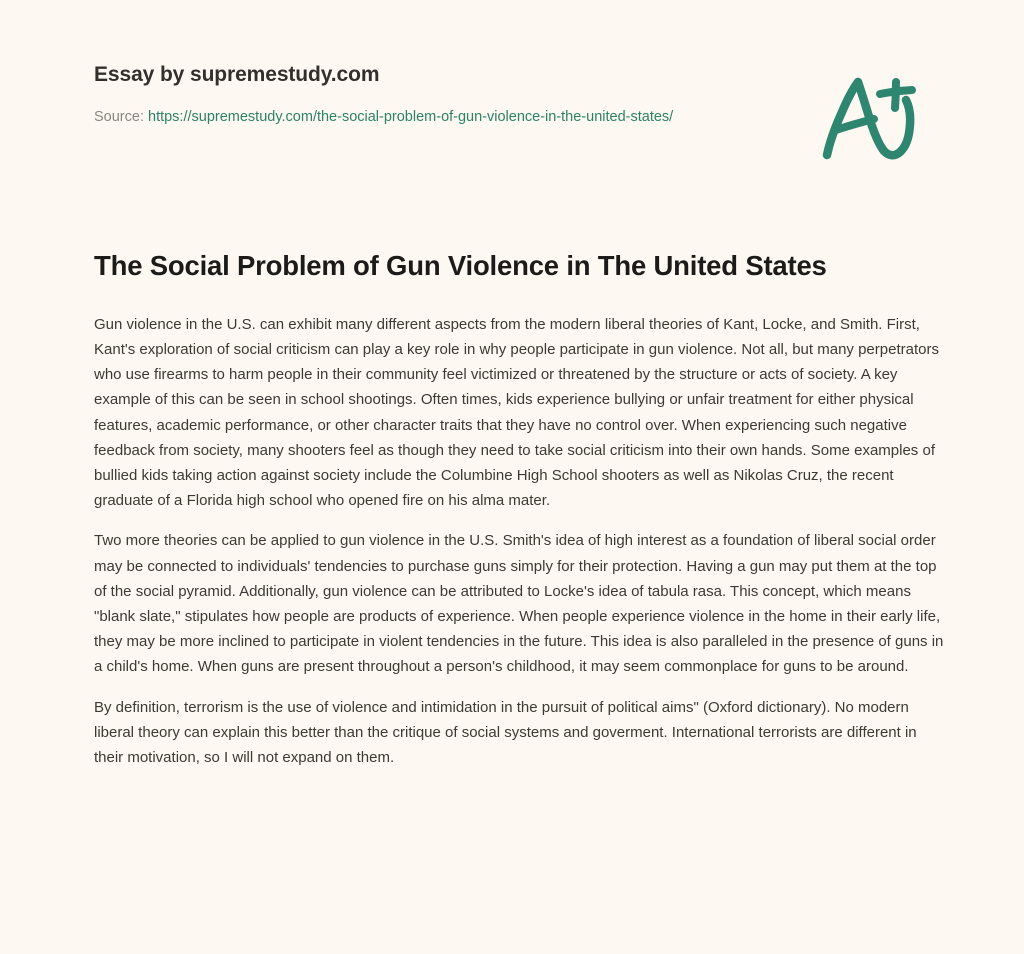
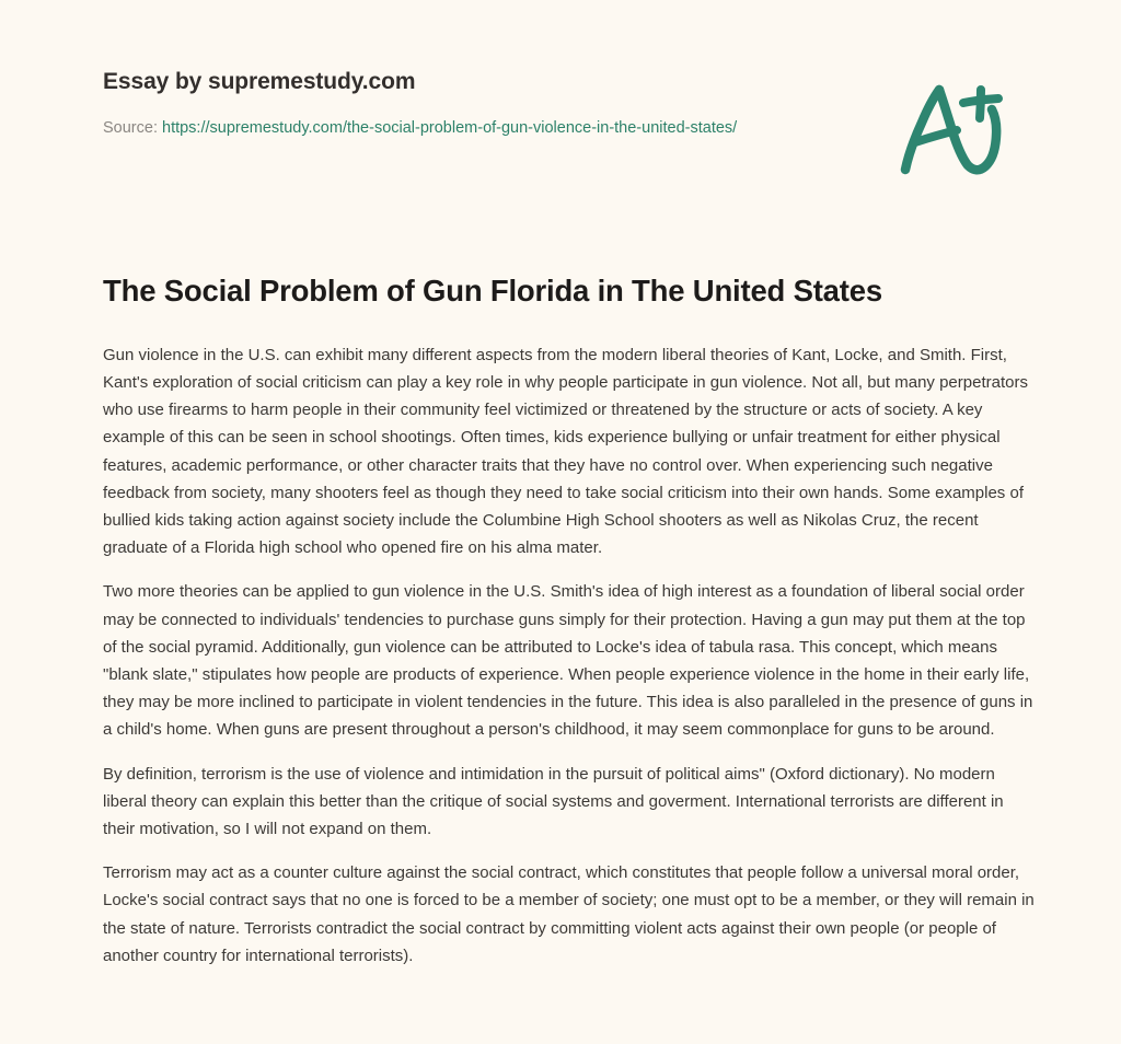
  Essay by supremestudy.com
  Source: https://supremestudy.com/the-social-problem-of-gun-violence-in-the-united-states/
- The Social Problem of Gun Violence in The United States
+ The Social Problem of Gun Florida in The United States
  Gun violence in the U.S. can exhibit many different aspects from the modern liberal theories of Kant, Locke, and Smith. First, Kant's exploration of social criticism can play a key role in why people participate in gun violence. Not all, but many perpetrators who use firearms to harm people in their community feel victimized or threatened by the structure or acts of society. A key example of this can be seen in school shootings. Often times, kids experience bullying or unfair treatment for either physical features, academic performance, or other character traits that they have no control over. When experiencing such negative feedback from society, many shooters feel as though they need to take social criticism into their own hands. Some examples of bullied kids taking action against society include the Columbine High School shooters as well as Nikolas Cruz, the recent graduate of a Florida high school who opened fire on his alma mater.
  Two more theories can be applied to gun violence in the U.S. Smith's idea of high interest as a foundation of liberal social order may be connected to individuals' tendencies to purchase guns simply for their protection. Having a gun may put them at the top of the social pyramid. Additionally, gun violence can be attributed to Locke's idea of tabula rasa. This concept, which means "blank slate," stipulates how people are products of experience. When people experience violence in the home in their early life, they may be more inclined to participate in violent tendencies in the future. This idea is also paralleled in the presence of guns in a child's home. When guns are present throughout a person's childhood, it may seem commonplace for guns to be around.
  By definition, terrorism is the use of violence and intimidation in the pursuit of political aims" (Oxford dictionary). No modern liberal theory can explain this better than the critique of social systems and goverment. International terrorists are different in their motivation, so I will not expand on them.
+ Terrorism may act as a counter culture against the social contract, which constitutes that people follow a universal moral order, Locke's social contract says that no one is forced to be a member of society; one must opt to be a member, or they will remain in the state of nature. Terrorists contradict the social contract by committing violent acts against their own people (or people of another country for international terrorists).
